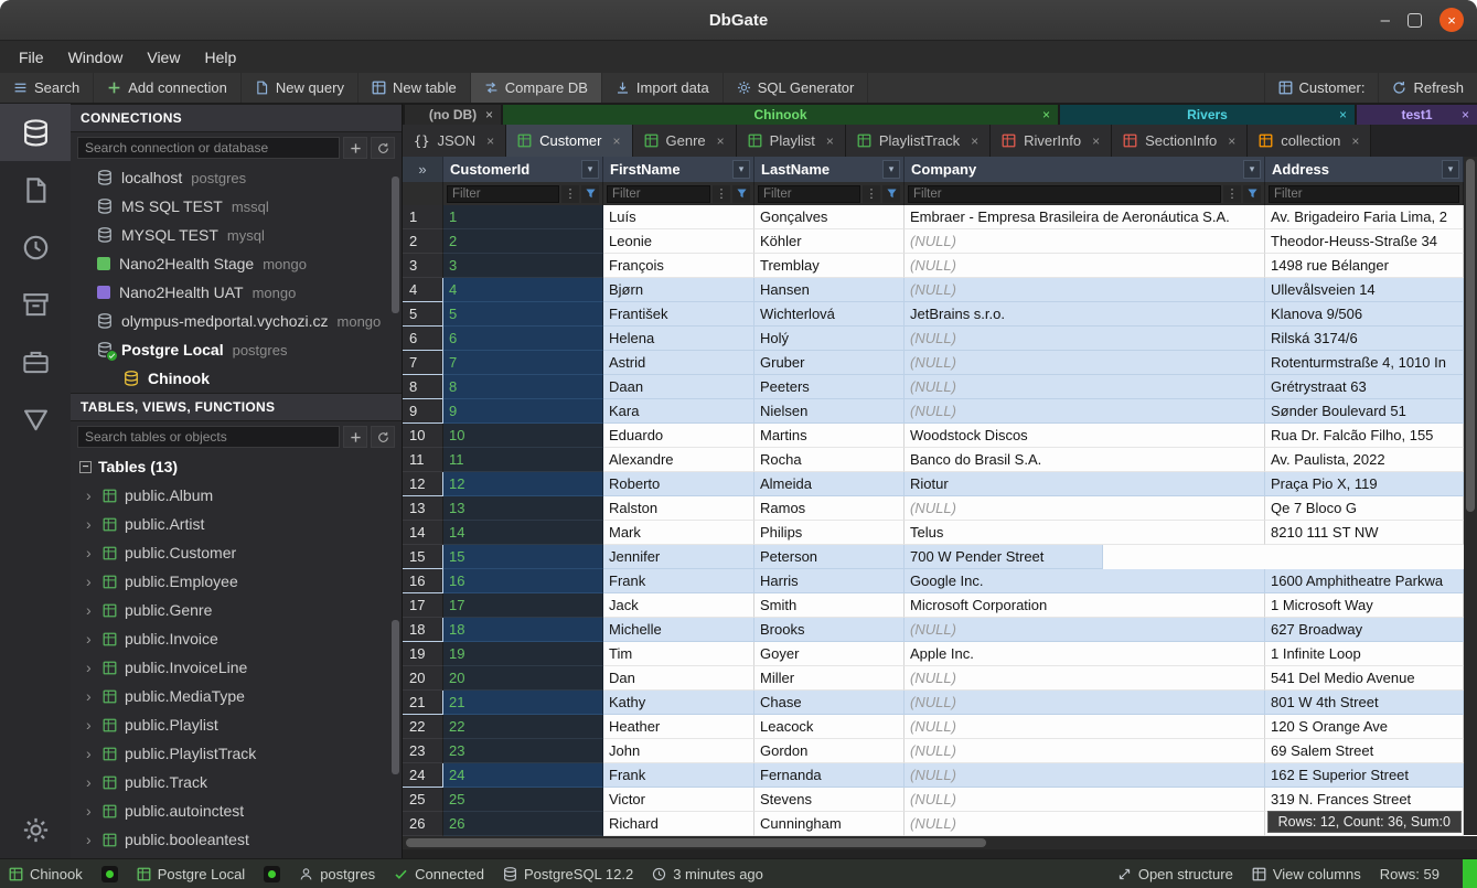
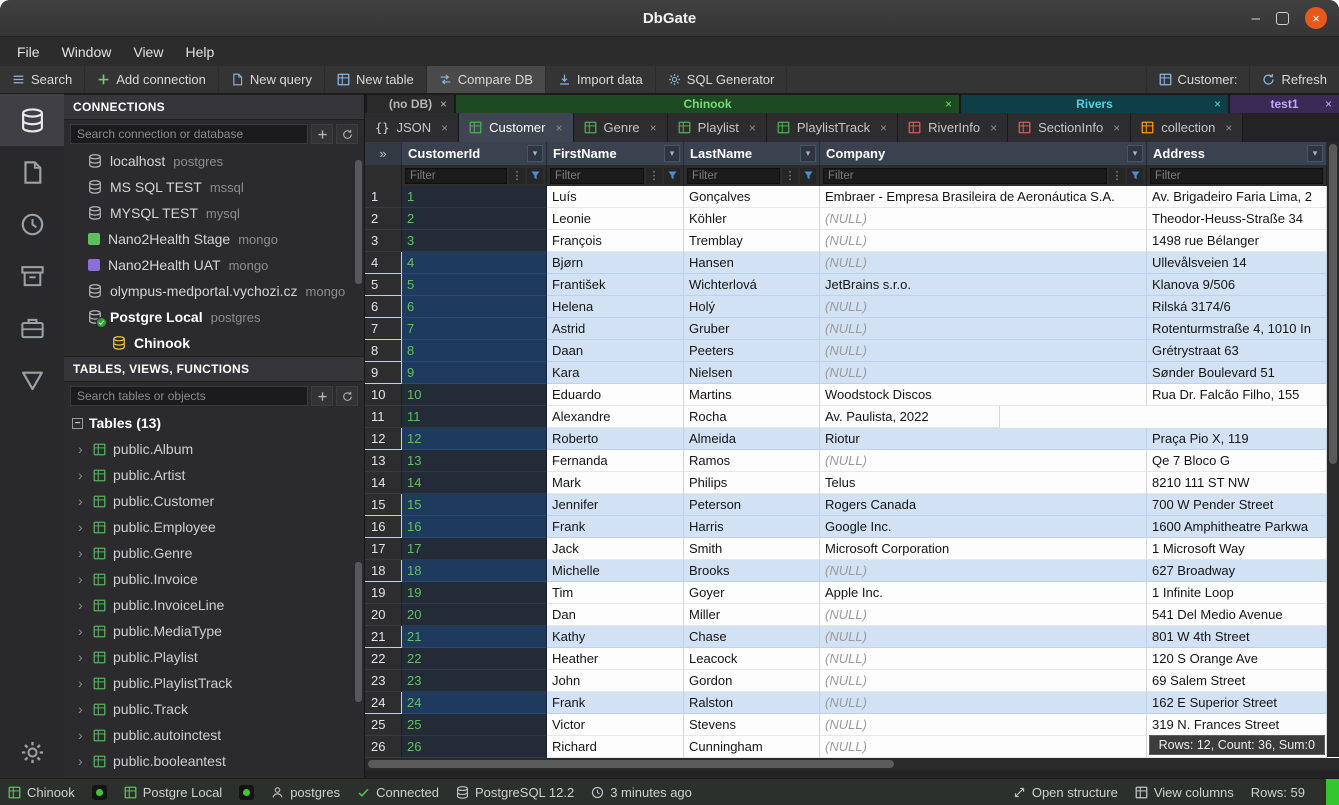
  DbGate
  –
  ×
  File
  Window
  View
  Help
  Search
  Add connection
  New query
  New table
  Compare DB
  Import data
  SQL Generator
  Customer:
  Refresh
  CONNECTIONS
  Search connection or database
  localhost
  postgres
  MS SQL TEST
  mssql
  MYSQL TEST
  mysql
  Nano2Health Stage
  mongo
  Nano2Health UAT
  mongo
  olympus-medportal.vychozi.cz
  mongo
  Postgre Local
  postgres
  Chinook
  TABLES, VIEWS, FUNCTIONS
  Search tables or objects
  −
  Tables (13)
  ›
  public.Album
  ›
  public.Artist
  ›
  public.Customer
  ›
  public.Employee
  ›
  public.Genre
  ›
  public.Invoice
  ›
  public.InvoiceLine
  ›
  public.MediaType
  ›
  public.Playlist
  ›
  public.PlaylistTrack
  ›
  public.Track
  ›
  public.autoinctest
  ›
  public.booleantest
  (no DB)
  ×
  Chinook
  ×
  Rivers
  ×
  test1
  ×
  {}
  JSON
  ×
  Customer
  ×
  Genre
  ×
  Playlist
  ×
  PlaylistTrack
  ×
  RiverInfo
  ×
  SectionInfo
  ×
  collection
  ×
  »
  CustomerId
  ▾
  FirstName
  ▾
  LastName
  ▾
  Company
  ▾
  Address
  ▾
  Filter
  ⋮
  Filter
  ⋮
  Filter
  ⋮
  Filter
  ⋮
  Filter
  1
  1
  Luís
  Gonçalves
  Embraer - Empresa Brasileira de Aeronáutica S.A.
  Av. Brigadeiro Faria Lima, 2
  2
  2
  Leonie
  Köhler
  (NULL)
  Theodor-Heuss-Straße 34
  3
  3
  François
  Tremblay
  (NULL)
  1498 rue Bélanger
  4
  4
  Bjørn
  Hansen
  (NULL)
  Ullevålsveien 14
  5
  5
  František
  Wichterlová
  JetBrains s.r.o.
  Klanova 9/506
  6
  6
  Helena
  Holý
  (NULL)
  Rilská 3174/6
  7
  7
  Astrid
  Gruber
  (NULL)
  Rotenturmstraße 4, 1010 In
  8
  8
  Daan
  Peeters
  (NULL)
  Grétrystraat 63
  9
  9
  Kara
  Nielsen
  (NULL)
  Sønder Boulevard 51
  10
  10
  Eduardo
  Martins
  Woodstock Discos
  Rua Dr. Falcão Filho, 155
  11
  11
  Alexandre
  Rocha
- Banco do Brasil S.A.
  Av. Paulista, 2022
  12
  12
  Roberto
  Almeida
  Riotur
  Praça Pio X, 119
  13
  13
- Ralston
+ Fernanda
  Ramos
  (NULL)
  Qe 7 Bloco G
  14
  14
  Mark
  Philips
  Telus
  8210 111 ST NW
  15
  15
  Jennifer
  Peterson
+ Rogers Canada
  700 W Pender Street
  16
  16
  Frank
  Harris
  Google Inc.
  1600 Amphitheatre Parkwa
  17
  17
  Jack
  Smith
  Microsoft Corporation
  1 Microsoft Way
  18
  18
  Michelle
  Brooks
  (NULL)
  627 Broadway
  19
  19
  Tim
  Goyer
  Apple Inc.
  1 Infinite Loop
  20
  20
  Dan
  Miller
  (NULL)
  541 Del Medio Avenue
  21
  21
  Kathy
  Chase
  (NULL)
  801 W 4th Street
  22
  22
  Heather
  Leacock
  (NULL)
  120 S Orange Ave
  23
  23
  John
  Gordon
  (NULL)
  69 Salem Street
  24
  24
  Frank
- Fernanda
+ Ralston
  (NULL)
  162 E Superior Street
  25
  25
  Victor
  Stevens
  (NULL)
  319 N. Frances Street
  26
  26
  Richard
  Cunningham
  (NULL)
  Rows: 12, Count: 36, Sum:0
  Chinook
  Postgre Local
  postgres
  Connected
  PostgreSQL 12.2
  3 minutes ago
  Open structure
  View columns
  Rows: 59
